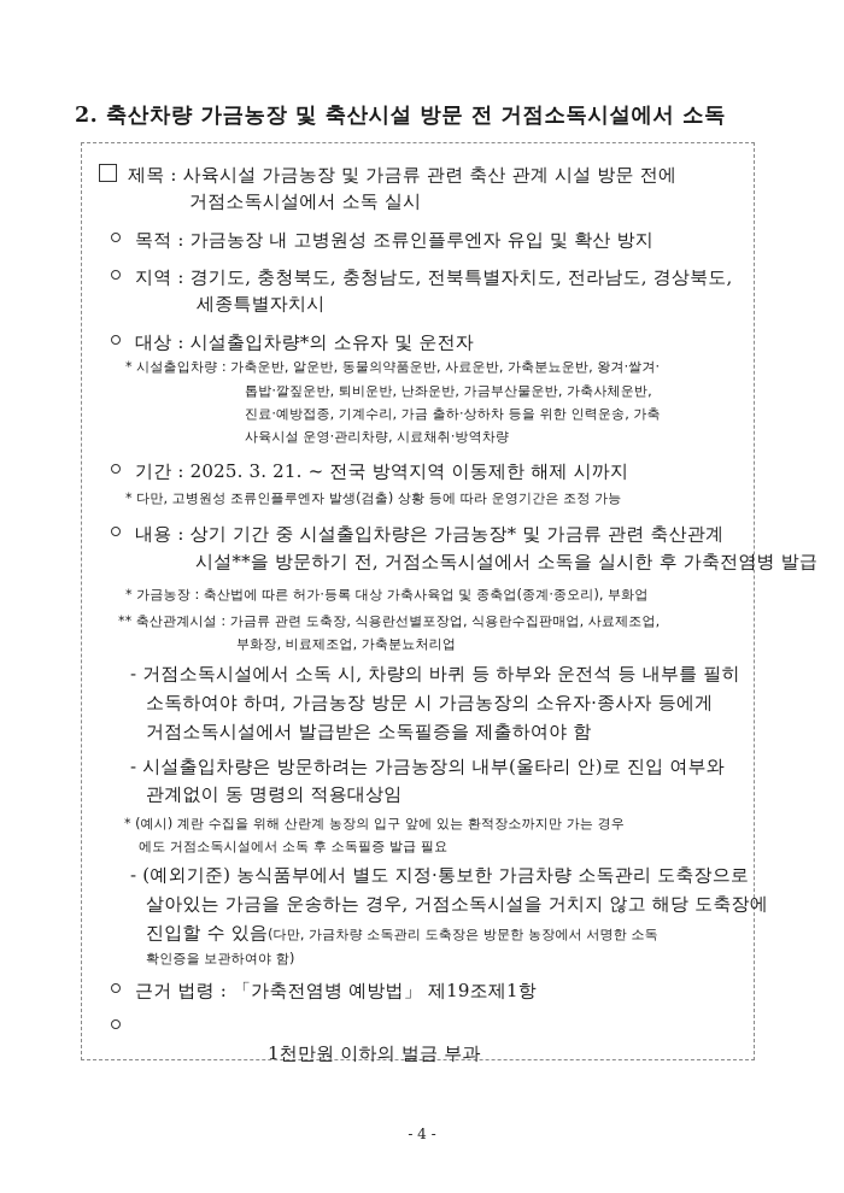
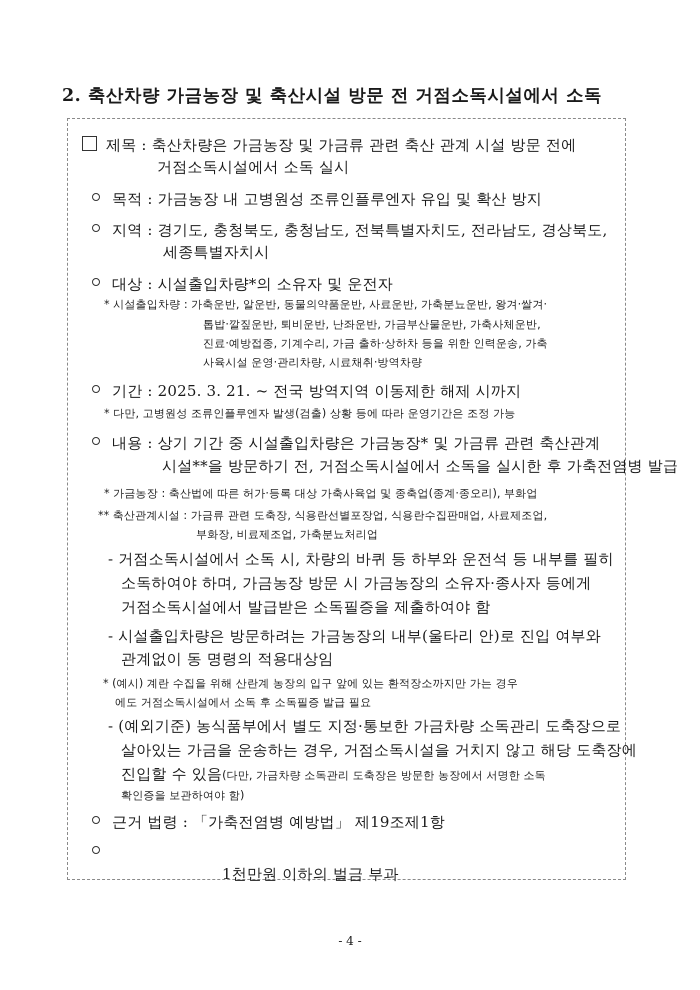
  2. 축산차량 가금농장 및 축산시설 방문 전 거점소독시설에서 소독
- 제목 : 사육시설 가금농장 및 가금류 관련 축산 관계 시설 방문 전에
+ 제목 : 축산차량은 가금농장 및 가금류 관련 축산 관계 시설 방문 전에
  거점소독시설에서 소독 실시
  목적 : 가금농장 내 고병원성 조류인플루엔자 유입 및 확산 방지
  지역 : 경기도, 충청북도, 충청남도, 전북특별자치도, 전라남도, 경상북도,
  세종특별자치시
  대상 : 시설출입차량*의 소유자 및 운전자
  * 시설출입차량 : 가축운반, 알운반, 동물의약품운반, 사료운반, 가축분뇨운반, 왕겨·쌀겨·
  톱밥·깔짚운반, 퇴비운반, 난좌운반, 가금부산물운반, 가축사체운반,
  진료·예방접종, 기계수리, 가금 출하·상하차 등을 위한 인력운송, 가축
  사육시설 운영·관리차량, 시료채취·방역차량
  기간 : 2025. 3. 21. ~ 전국 방역지역 이동제한 해제 시까지
  * 다만, 고병원성 조류인플루엔자 발생(검출) 상황 등에 따라 운영기간은 조정 가능
  내용 : 상기 기간 중 시설출입차량은 가금농장* 및 가금류 관련 축산관계
  시설**을 방문하기 전, 거점소독시설에서 소독을 실시한 후 가축전염병 발급
  * 가금농장 : 축산법에 따른 허가·등록 대상 가축사육업 및 종축업(종계·종오리), 부화업
  ** 축산관계시설 : 가금류 관련 도축장, 식용란선별포장업, 식용란수집판매업, 사료제조업,
  부화장, 비료제조업, 가축분뇨처리업
  - 거점소독시설에서 소독 시, 차량의 바퀴 등 하부와 운전석 등 내부를 필히
  소독하여야 하며, 가금농장 방문 시 가금농장의 소유자·종사자 등에게
  거점소독시설에서 발급받은 소독필증을 제출하여야 함
  - 시설출입차량은 방문하려는 가금농장의 내부(울타리 안)로 진입 여부와
  관계없이 동 명령의 적용대상임
  * (예시) 계란 수집을 위해 산란계 농장의 입구 앞에 있는 환적장소까지만 가는 경우
  에도 거점소독시설에서 소독 후 소독필증 발급 필요
  - (예외기준) 농식품부에서 별도 지정·통보한 가금차량 소독관리 도축장으로
  살아있는 가금을 운송하는 경우, 거점소독시설을 거치지 않고 해당 도축장에
  진입할 수 있음(다만, 가금차량 소독관리 도축장은 방문한 농장에서 서명한 소독
  확인증을 보관하여야 함)
  근거 법령 : 「가축전염병 예방법」 제19조제1항
  1천만원 이하의 벌금 부과
  - 4 -
